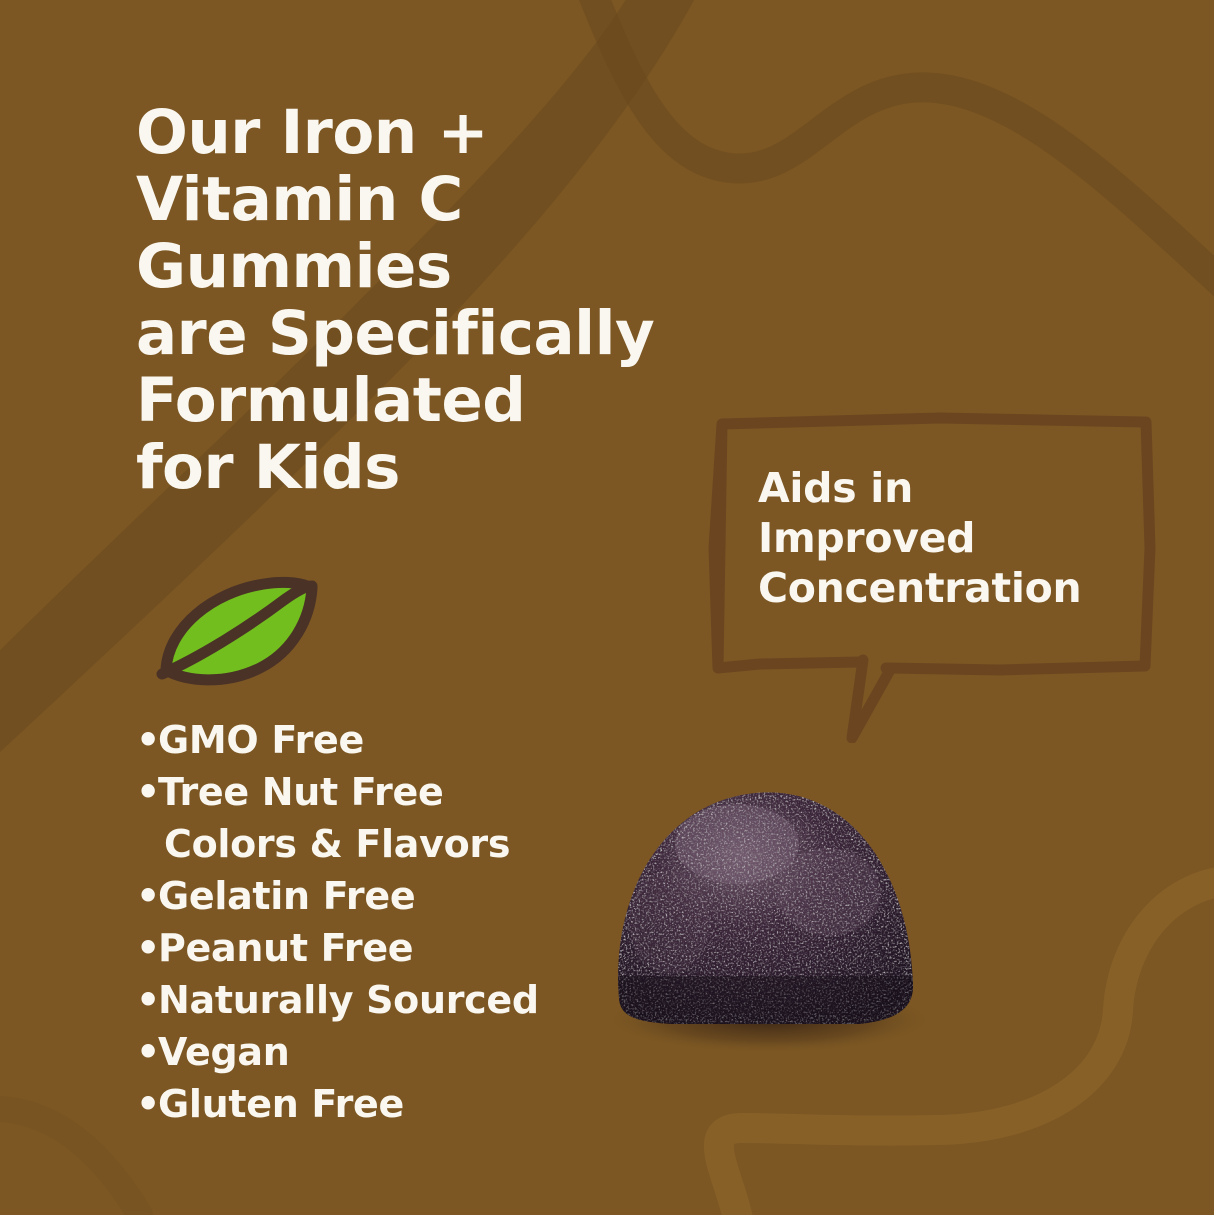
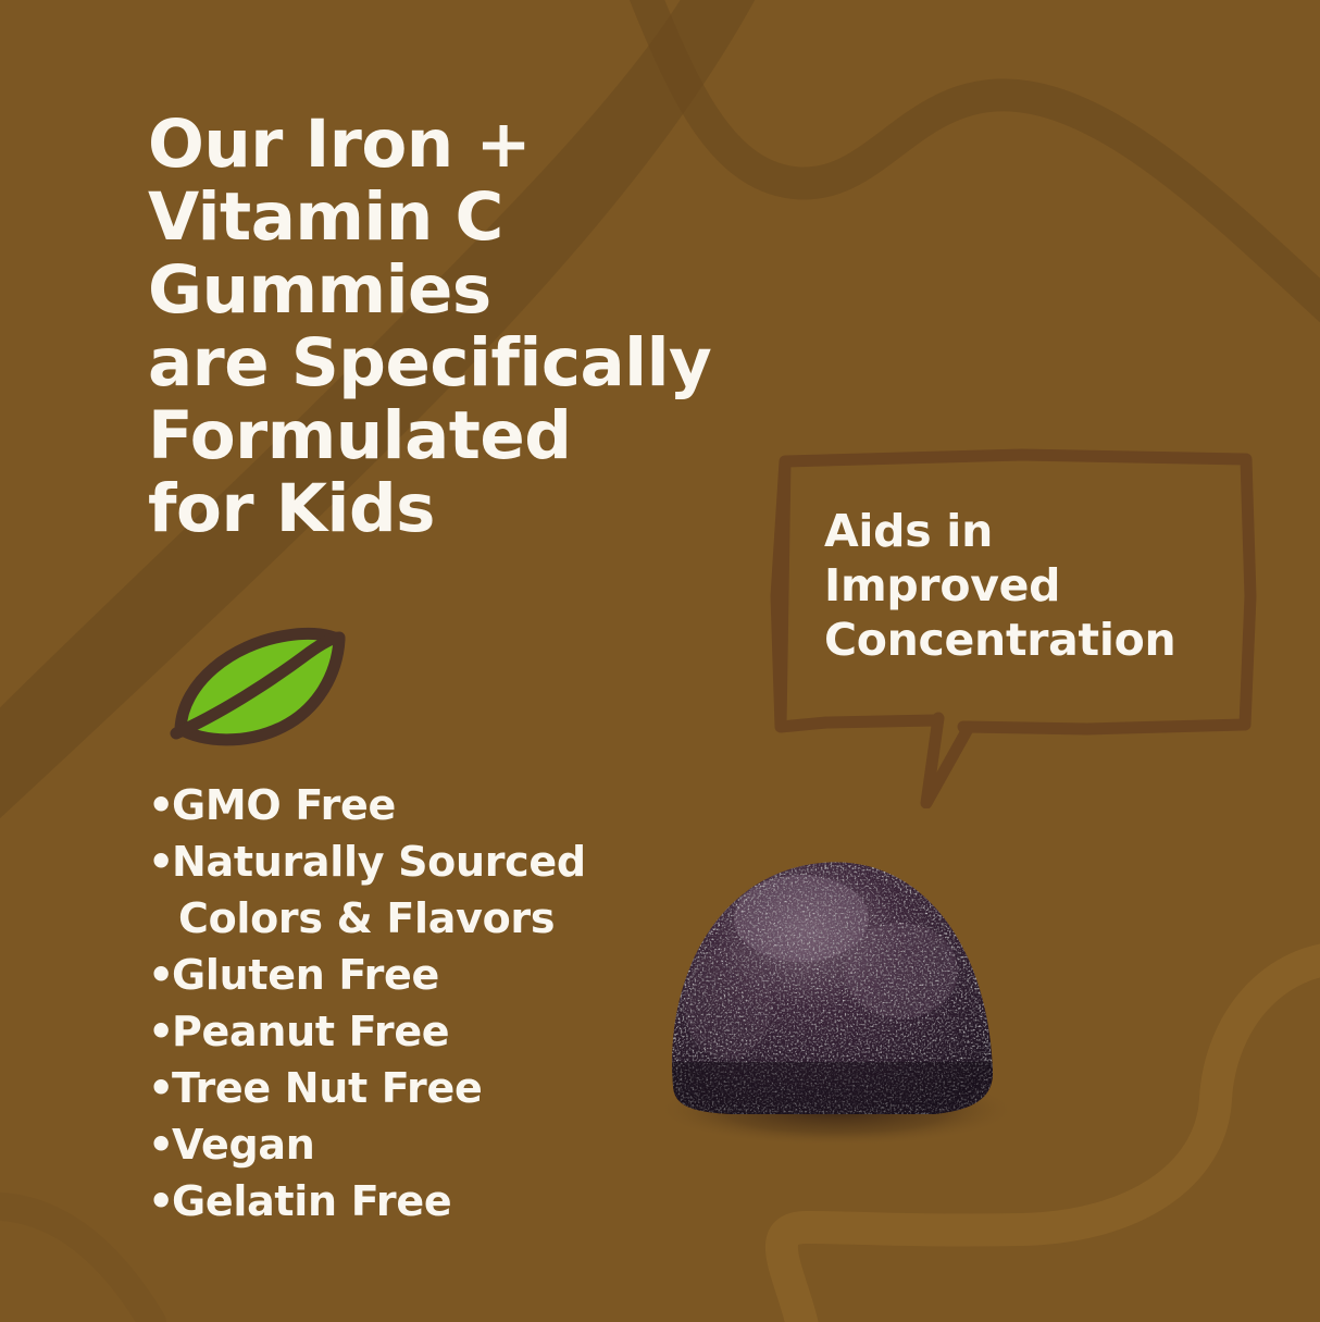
  Our Iron +
  Vitamin C
  Gummies
  are Specifically
  Formulated
  for Kids
  GMO Free
- Tree Nut Free
+ Naturally Sourced
  Colors & Flavors
- Gelatin Free
+ Gluten Free
  Peanut Free
- Naturally Sourced
+ Tree Nut Free
  Vegan
- Gluten Free
+ Gelatin Free
  Aids in
  Improved
  Concentration
